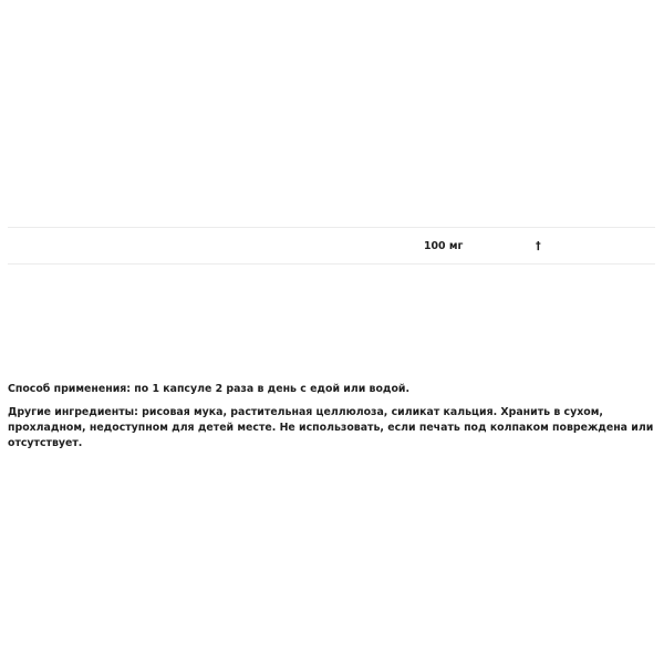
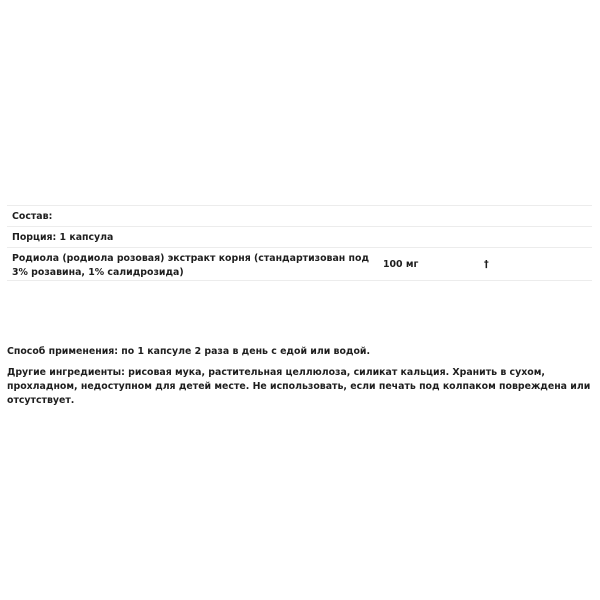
+ Состав:
+ Порция: 1 капсула
+ Родиола (родиола розовая) экстракт корня (стандартизован под 3% розавина, 1% салидрозида)
  100 мг
  †
  Способ применения: по 1 капсуле 2 раза в день с едой или водой.
  Другие ингредиенты: рисовая мука, растительная целлюлоза, силикат кальция. Хранить в сухом, прохладном, недоступном для детей месте. Не использовать, если печать под колпаком повреждена или отсутствует.
